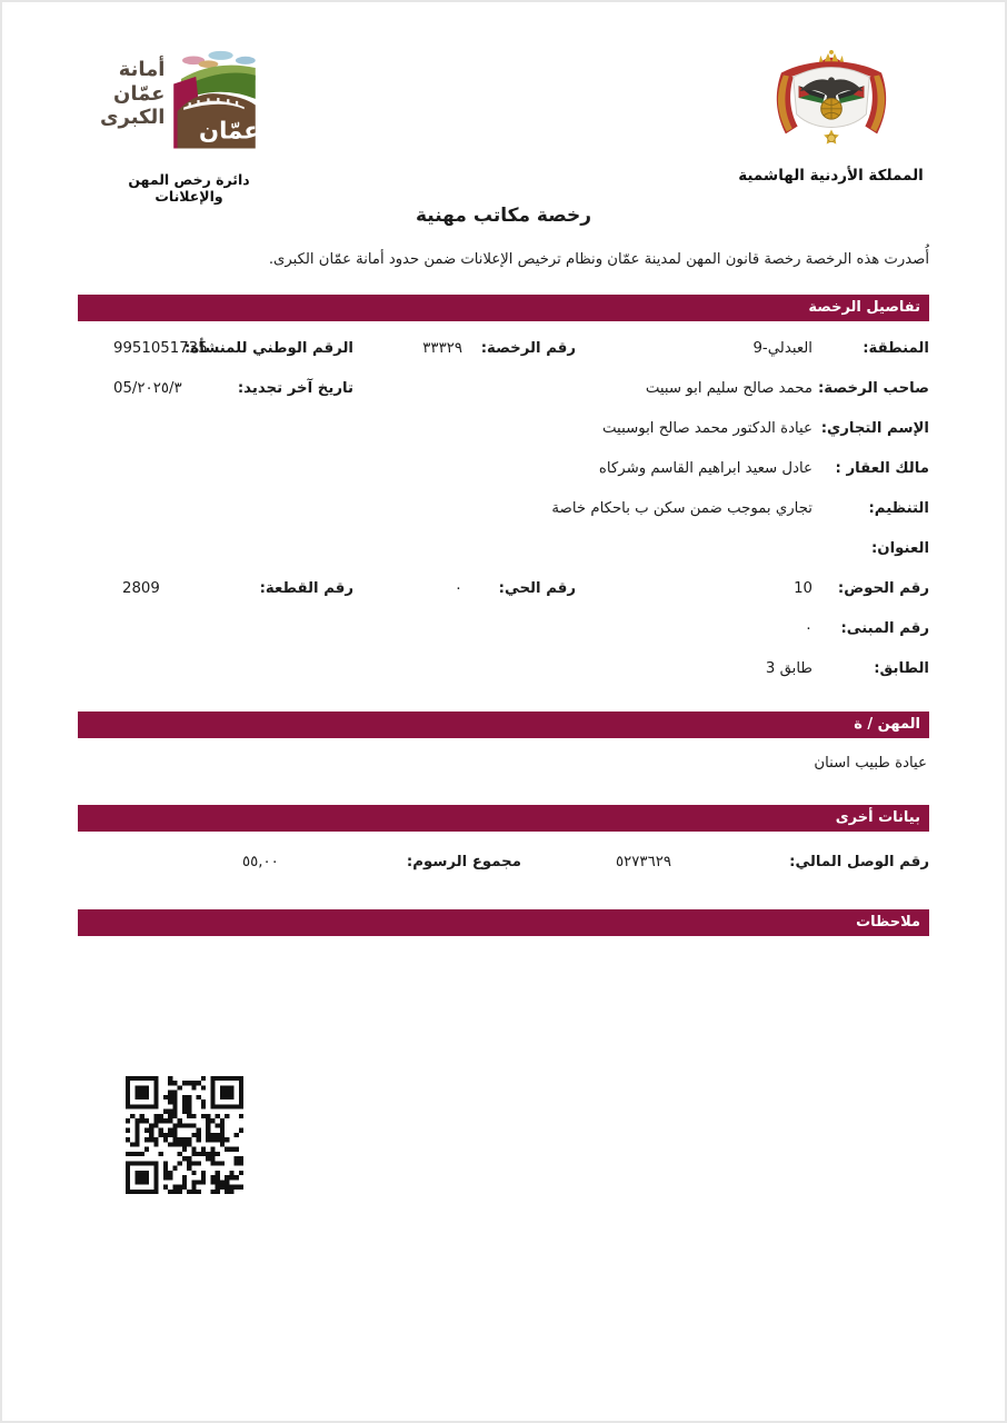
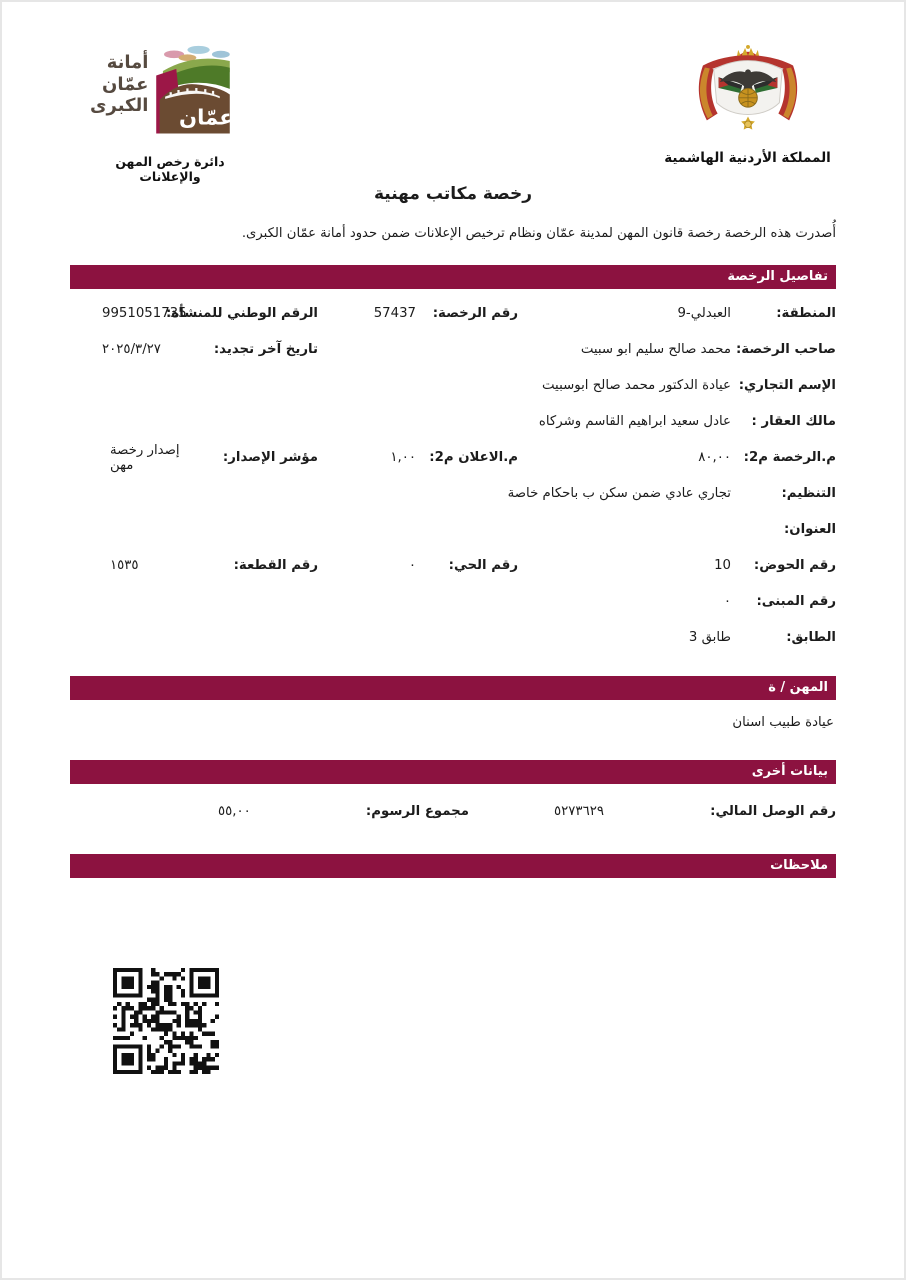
  أمانة
  عمّان
  الكبرى
  عمّان
  دائرة رخص المهن والإعلانات
  المملكة الأردنية الهاشمية
  رخصة مكاتب مهنية
  أُصدرت هذه الرخصة رخصة قانون المهن لمدينة عمّان ونظام ترخيص الإعلانات ضمن حدود أمانة عمّان الكبرى.
  تفاصيل الرخصة
  المنطقة:
  العبدلي-9
  رقم الرخصة:
- ٣٣٣٢٩
+ 57437
  الرقم الوطني للمنشأة:
  9951051735
  صاحب الرخصة:
  محمد صالح سليم ابو سبيت
  تاريخ آخر تجديد:
- ٢٠٢٥/٣/05
+ ٢٠٢٥/٣/٢٧
  الإسم التجاري:
  عيادة الدكتور محمد صالح ابوسبيت
  مالك العقار :
  عادل سعيد ابراهيم القاسم وشركاه
+ م.الرخصة م2:
+ ٨٠,٠٠
+ م.الاعلان م2:
+ ١,٠٠
+ مؤشر الإصدار:
+ إصدار رخصة مهن
  التنظيم:
- تجاري بموجب ضمن سكن ب باحكام خاصة
+ تجاري عادي ضمن سكن ب باحكام خاصة
  العنوان:
  رقم الحوض:
  10
  رقم الحي:
  ٠
  رقم القطعة:
- 2809
+ ١٥٣٥
  رقم المبنى:
  ٠
  الطابق:
  طابق 3
  المهن / ة
  عيادة طبيب اسنان
  بيانات أخرى
  رقم الوصل المالي:
  ٥٢٧٣٦٢٩
  مجموع الرسوم:
  ٥٥,٠٠
  ملاحظات
